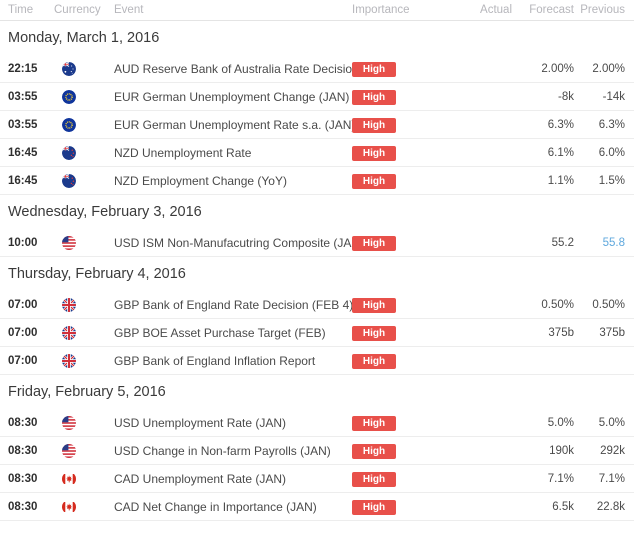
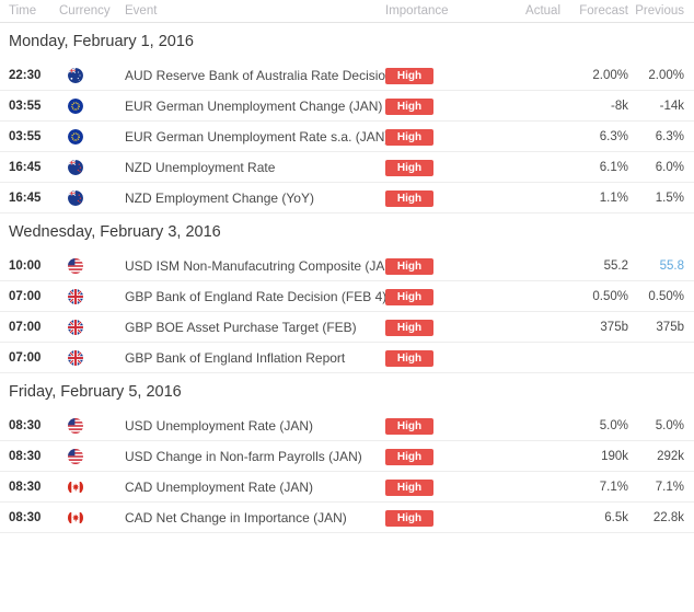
  Time
  Currency
  Event
  Importance
  Actual
  Forecast
  Previous
- Monday, March 1, 2016
+ Monday, February 1, 2016
- 22:15
+ 22:30
  AUD Reserve Bank of Australia Rate Decisio
  High
  2.00%
  2.00%
  03:55
  EUR German Unemployment Change (JAN)
  High
  -8k
  -14k
  03:55
  EUR German Unemployment Rate s.a. (JAN
  High
  6.3%
  6.3%
  16:45
  NZD Unemployment Rate
  High
  6.1%
  6.0%
  16:45
  NZD Employment Change (YoY)
  High
  1.1%
  1.5%
  Wednesday, February 3, 2016
  10:00
  USD ISM Non-Manufacutring Composite (JA
  High
  55.2
  55.8
- Thursday, February 4, 2016
  07:00
  GBP Bank of England Rate Decision (FEB 4
  High
  0.50%
  0.50%
  07:00
  GBP BOE Asset Purchase Target (FEB)
  High
  375b
  375b
  07:00
  GBP Bank of England Inflation Report
  High
  Friday, February 5, 2016
  08:30
  USD Unemployment Rate (JAN)
  High
  5.0%
  5.0%
  08:30
  USD Change in Non-farm Payrolls (JAN)
  High
  190k
  292k
  08:30
  CAD Unemployment Rate (JAN)
  High
  7.1%
  7.1%
  08:30
  CAD Net Change in Importance (JAN)
  High
  6.5k
  22.8k
